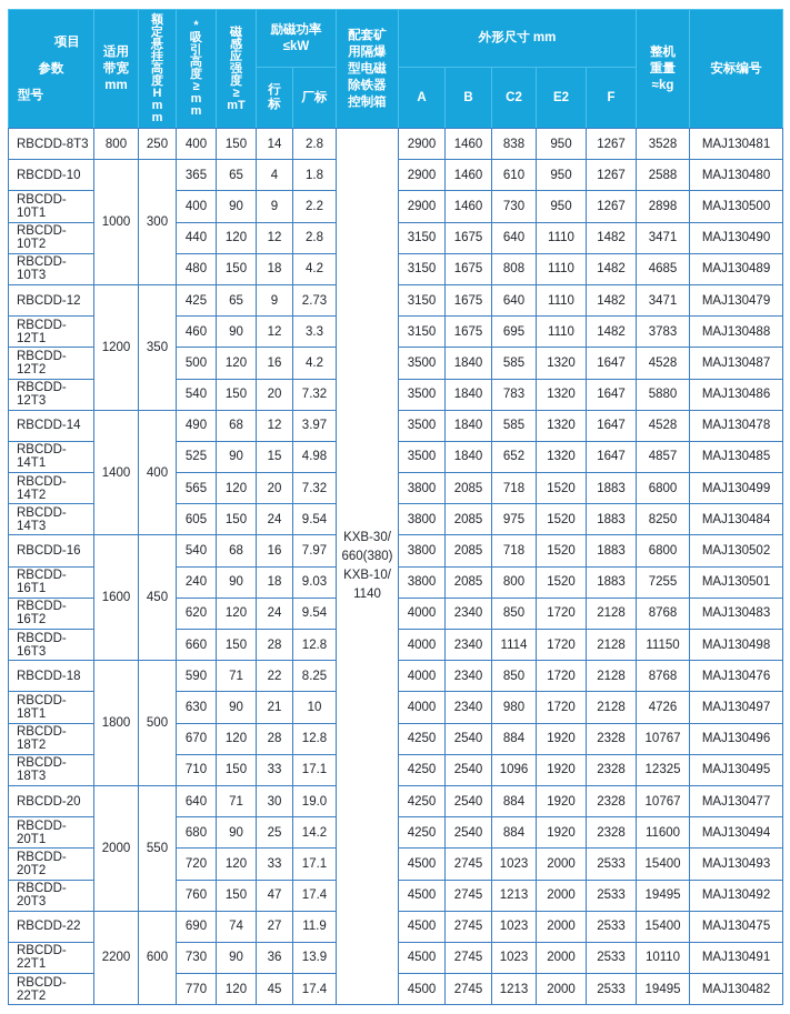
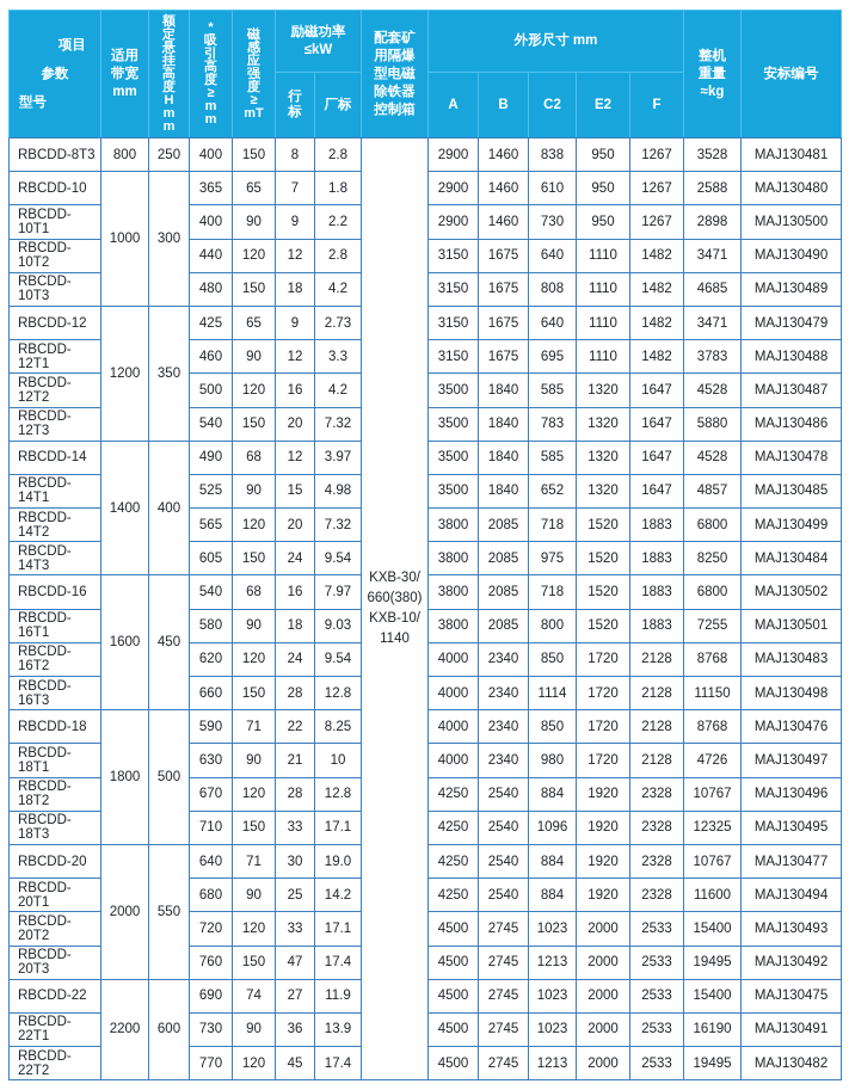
  项目 参数 型号	适用 带宽 mm	额 定 悬 挂 高 度 H m m	* 吸 引 高 度 ≥ m m	磁 感 应 强 度 ≥ mT	励磁功率 ≤kW	配套矿 用隔爆 型电磁 除铁器 控制箱	外形尺寸 mm	整机 重量 ≈kg	安标编号
  行 标	厂标	A	B	C2	E2	F
- RBCDD-8T3	800	250	400	150	14	2.8	KXB-30/ 660(380) KXB-10/ 1140	2900	1460	838	950	1267	3528	MAJ130481
+ RBCDD-8T3	800	250	400	150	8	2.8	KXB-30/ 660(380) KXB-10/ 1140	2900	1460	838	950	1267	3528	MAJ130481
- RBCDD-10	1000	300	365	65	4	1.8	2900	1460	610	950	1267	2588	MAJ130480
+ RBCDD-10	1000	300	365	65	7	1.8	2900	1460	610	950	1267	2588	MAJ130480
  RBCDD-10T1	400	90	9	2.2	2900	1460	730	950	1267	2898	MAJ130500
  RBCDD-10T2	440	120	12	2.8	3150	1675	640	1110	1482	3471	MAJ130490
  RBCDD-10T3	480	150	18	4.2	3150	1675	808	1110	1482	4685	MAJ130489
  RBCDD-12	1200	350	425	65	9	2.73	3150	1675	640	1110	1482	3471	MAJ130479
  RBCDD-12T1	460	90	12	3.3	3150	1675	695	1110	1482	3783	MAJ130488
  RBCDD-12T2	500	120	16	4.2	3500	1840	585	1320	1647	4528	MAJ130487
  RBCDD-12T3	540	150	20	7.32	3500	1840	783	1320	1647	5880	MAJ130486
  RBCDD-14	1400	400	490	68	12	3.97	3500	1840	585	1320	1647	4528	MAJ130478
  RBCDD-14T1	525	90	15	4.98	3500	1840	652	1320	1647	4857	MAJ130485
  RBCDD-14T2	565	120	20	7.32	3800	2085	718	1520	1883	6800	MAJ130499
  RBCDD-14T3	605	150	24	9.54	3800	2085	975	1520	1883	8250	MAJ130484
  RBCDD-16	1600	450	540	68	16	7.97	3800	2085	718	1520	1883	6800	MAJ130502
- RBCDD-16T1	240	90	18	9.03	3800	2085	800	1520	1883	7255	MAJ130501
+ RBCDD-16T1	580	90	18	9.03	3800	2085	800	1520	1883	7255	MAJ130501
  RBCDD-16T2	620	120	24	9.54	4000	2340	850	1720	2128	8768	MAJ130483
  RBCDD-16T3	660	150	28	12.8	4000	2340	1114	1720	2128	11150	MAJ130498
  RBCDD-18	1800	500	590	71	22	8.25	4000	2340	850	1720	2128	8768	MAJ130476
  RBCDD-18T1	630	90	21	10	4000	2340	980	1720	2128	4726	MAJ130497
  RBCDD-18T2	670	120	28	12.8	4250	2540	884	1920	2328	10767	MAJ130496
  RBCDD-18T3	710	150	33	17.1	4250	2540	1096	1920	2328	12325	MAJ130495
  RBCDD-20	2000	550	640	71	30	19.0	4250	2540	884	1920	2328	10767	MAJ130477
  RBCDD-20T1	680	90	25	14.2	4250	2540	884	1920	2328	11600	MAJ130494
  RBCDD-20T2	720	120	33	17.1	4500	2745	1023	2000	2533	15400	MAJ130493
  RBCDD-20T3	760	150	47	17.4	4500	2745	1213	2000	2533	19495	MAJ130492
  RBCDD-22	2200	600	690	74	27	11.9	4500	2745	1023	2000	2533	15400	MAJ130475
- RBCDD-22T1	730	90	36	13.9	4500	2745	1023	2000	2533	10110	MAJ130491
+ RBCDD-22T1	730	90	36	13.9	4500	2745	1023	2000	2533	16190	MAJ130491
  RBCDD-22T2	770	120	45	17.4	4500	2745	1213	2000	2533	19495	MAJ130482
